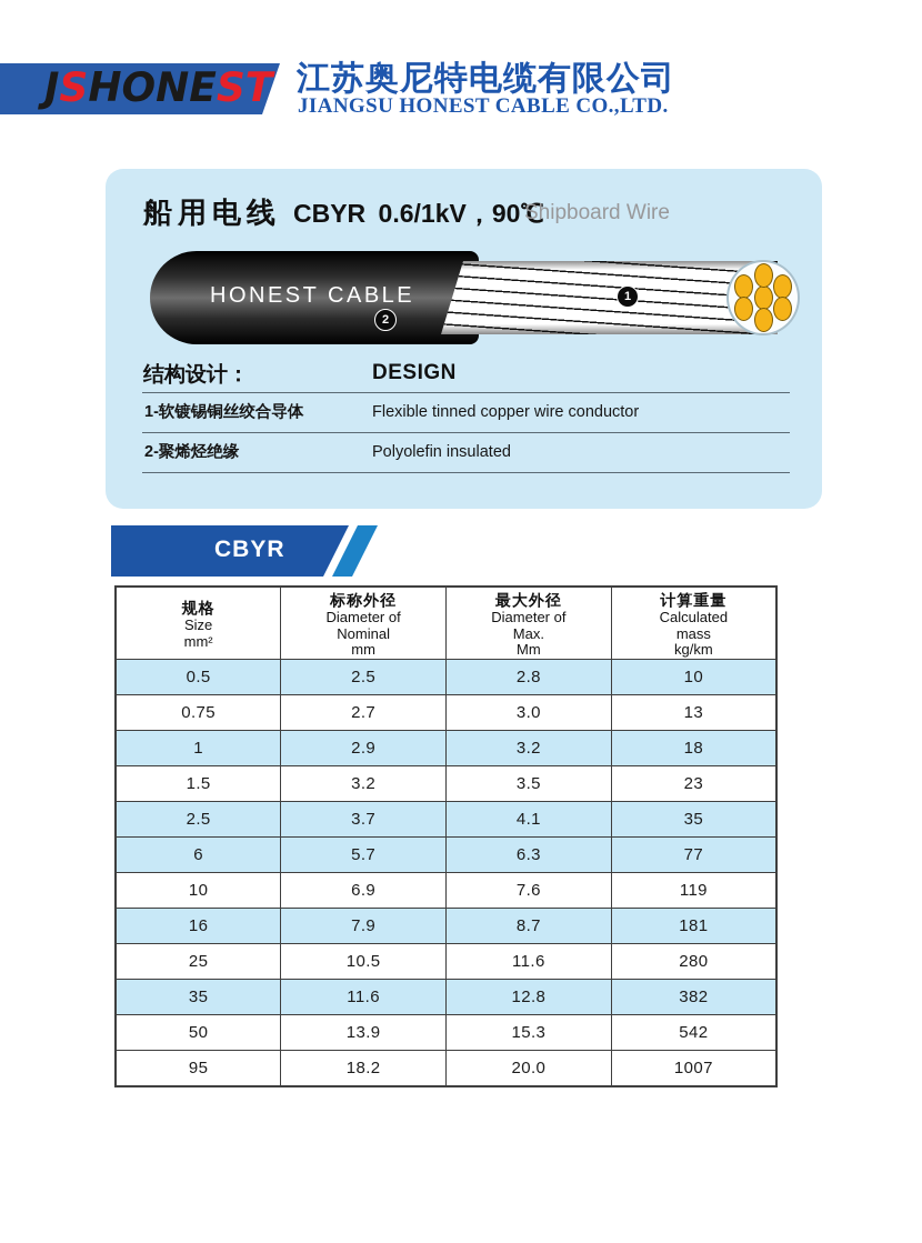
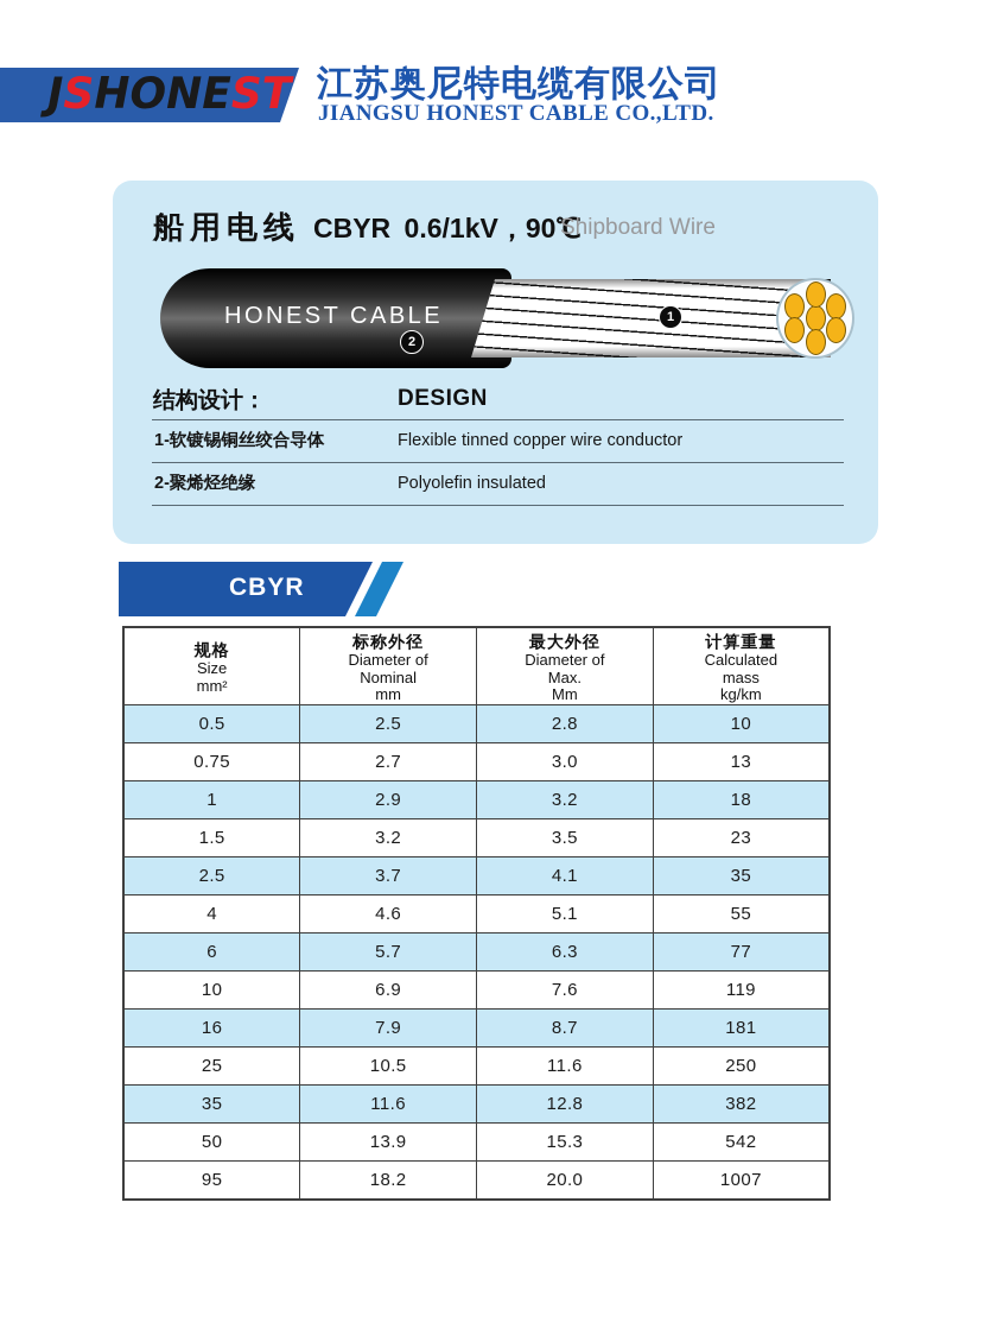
  JSHONEST
  江苏奥尼特电缆有限公司
  JIANGSU HONEST CABLE CO.,LTD.
  船用电线
  CBYR 0.6/1kV，90℃
  Shipboard Wire
  HONEST CABLE
  1
  2
  结构设计：
  DESIGN
  1-软镀锡铜丝绞合导体
  Flexible tinned copper wire conductor
  2-聚烯烃绝缘
  Polyolefin insulated
  CBYR
  规格Sizemm²	标称外径Diameter ofNominalmm	最大外径Diameter ofMax.Mm	计算重量Calculatedmasskg/km
  0.5	2.5	2.8	10
  0.75	2.7	3.0	13
  1	2.9	3.2	18
  1.5	3.2	3.5	23
  2.5	3.7	4.1	35
+ 4	4.6	5.1	55
  6	5.7	6.3	77
  10	6.9	7.6	119
  16	7.9	8.7	181
- 25	10.5	11.6	280
+ 25	10.5	11.6	250
  35	11.6	12.8	382
  50	13.9	15.3	542
  95	18.2	20.0	1007
